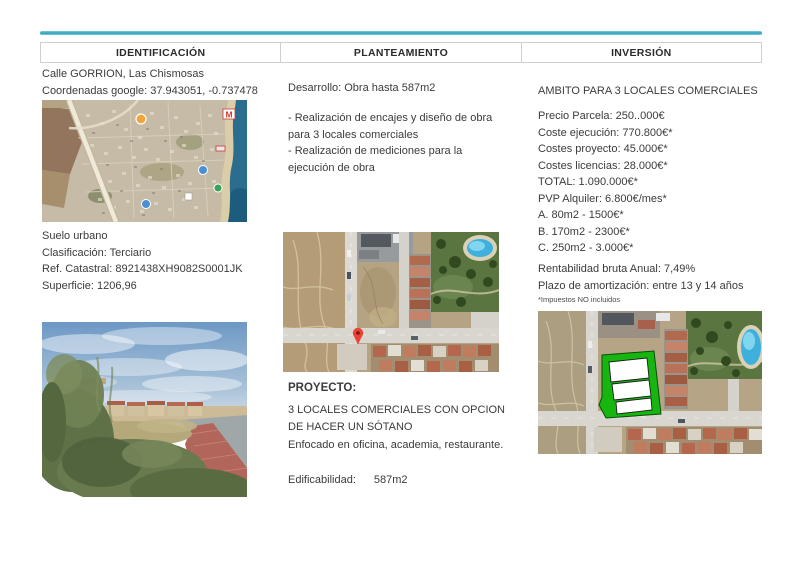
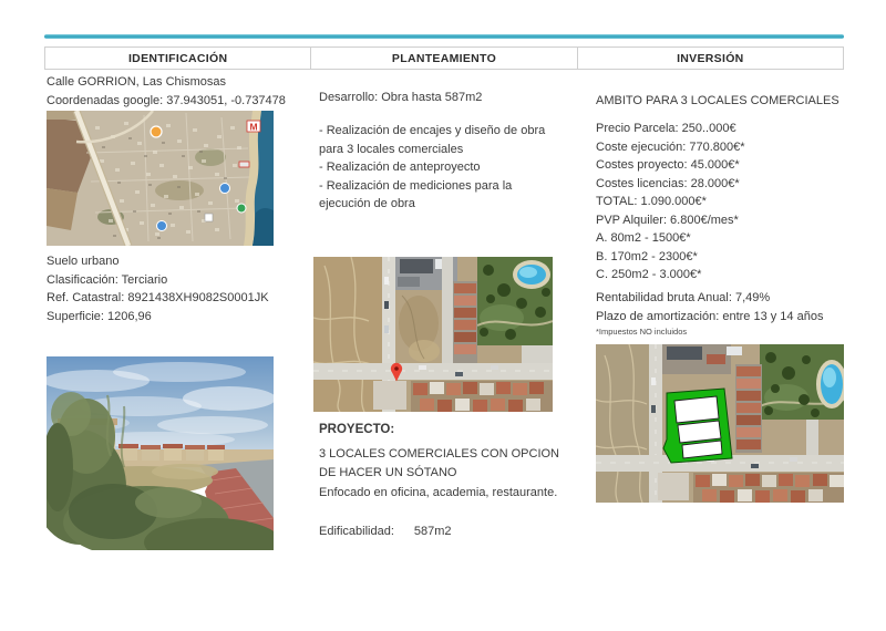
  IDENTIFICACIÓN
  PLANTEAMIENTO
  INVERSIÓN
  Calle GORRION, Las Chismosas
  Coordenadas google: 37.943051, -0.737478
  M
  Suelo urbano
  Clasificación: Terciario
  Ref. Catastral: 8921438XH9082S0001JK
  Superficie: 1206,96
  Desarrollo: Obra hasta 587m2
  - Realización de encajes y diseño de obra para 3 locales comerciales
+ - Realización de anteproyecto
  - Realización de mediciones para la ejecución de obra
  PROYECTO:
  3 LOCALES COMERCIALES CON OPCION DE HACER UN SÓTANO
  Enfocado en oficina, academia, restaurante.
  Edificabilidad:
  587m2
  AMBITO PARA 3 LOCALES COMERCIALES
  Precio Parcela: 250..000€
  Coste ejecución: 770.800€*
  Costes proyecto: 45.000€*
  Costes licencias: 28.000€*
  TOTAL: 1.090.000€*
  PVP Alquiler: 6.800€/mes*
  A. 80m2 - 1500€*
  B. 170m2 - 2300€*
  C. 250m2 - 3.000€*
  Rentabilidad bruta Anual: 7,49%
  Plazo de amortización: entre 13 y 14 años
  *Impuestos NO incluidos
